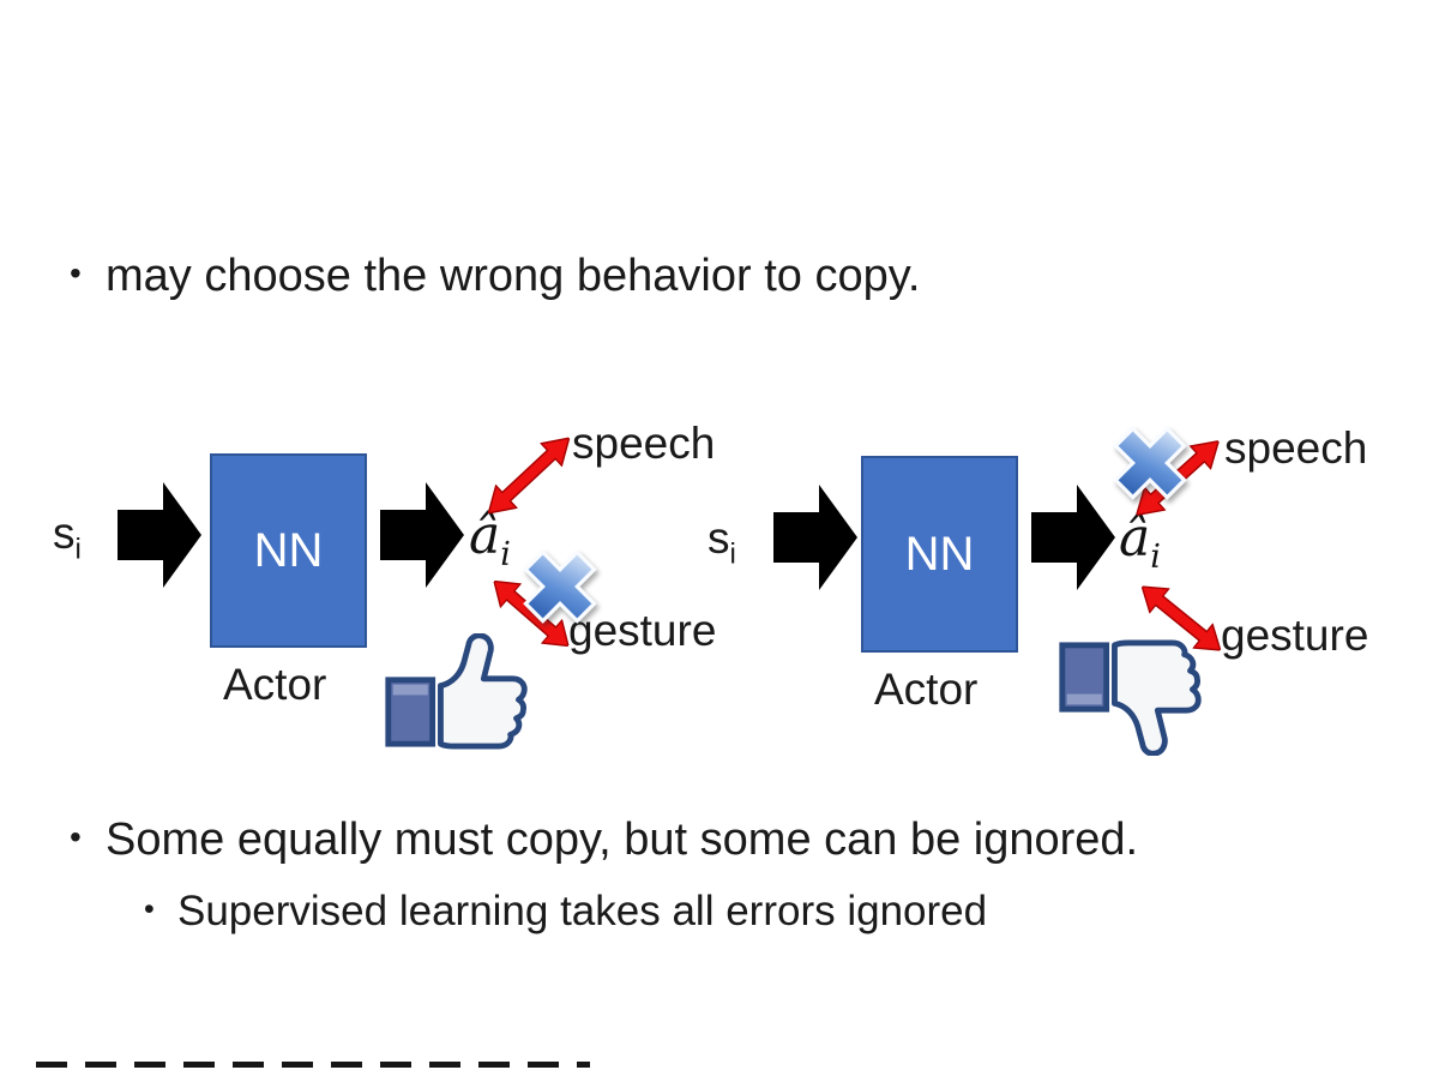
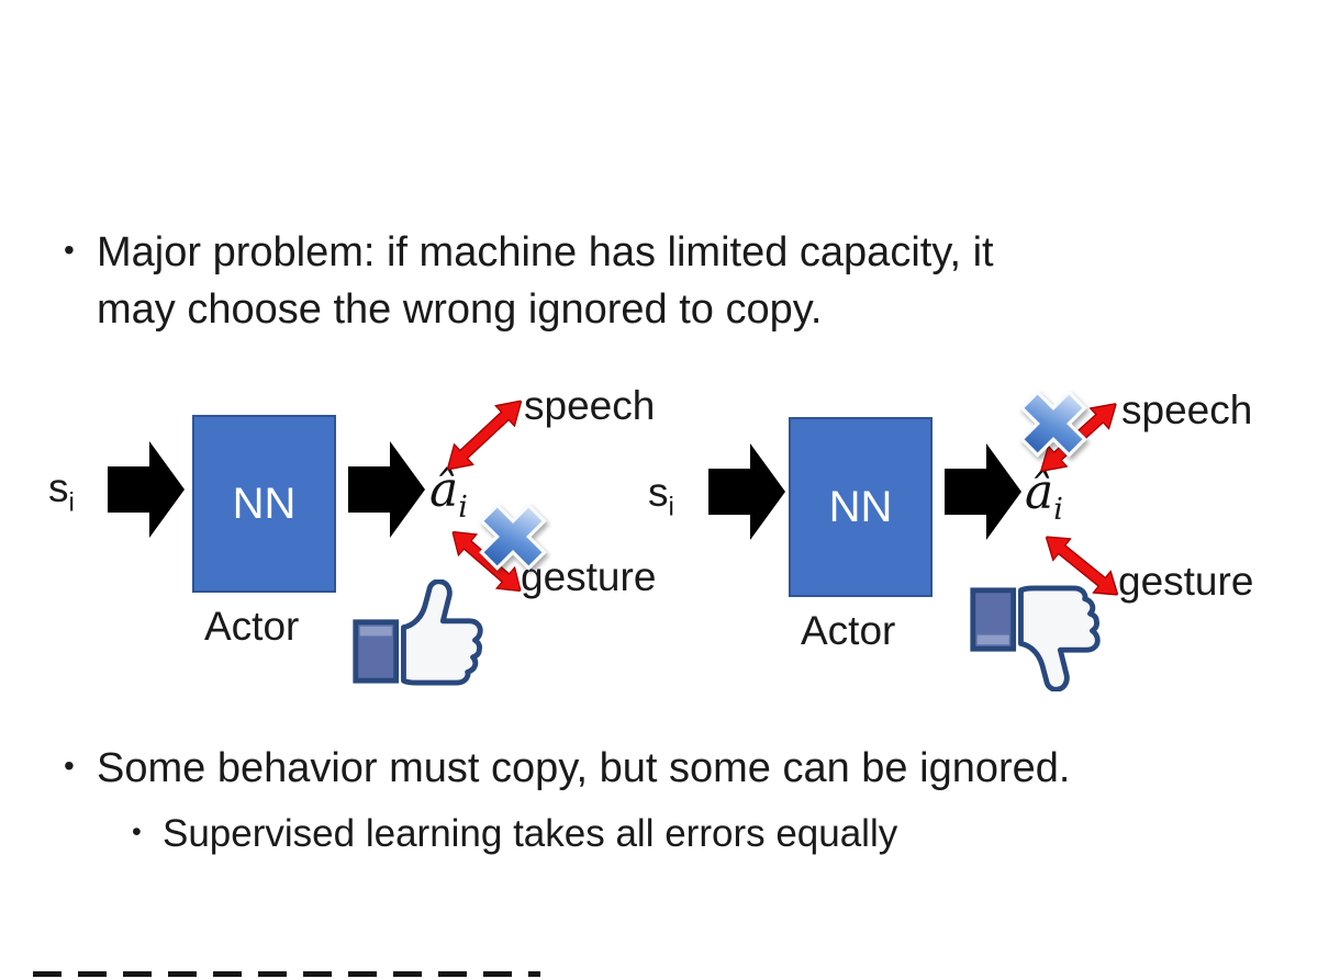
  •
+ Major problem: if machine has limited capacity, it
- may choose the wrong behavior to copy.
+ may choose the wrong ignored to copy.
  si
  NN
  Actor
  âi
  speech
  gesture
  si
  NN
  Actor
  âi
  speech
  gesture
  •
- Some equally must copy, but some can be ignored.
+ Some behavior must copy, but some can be ignored.
  •
- Supervised learning takes all errors ignored
+ Supervised learning takes all errors equally
